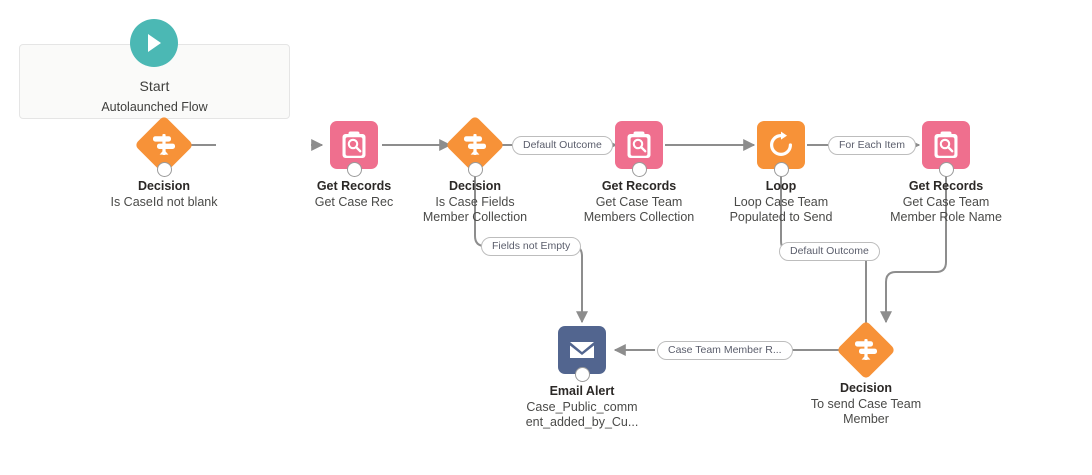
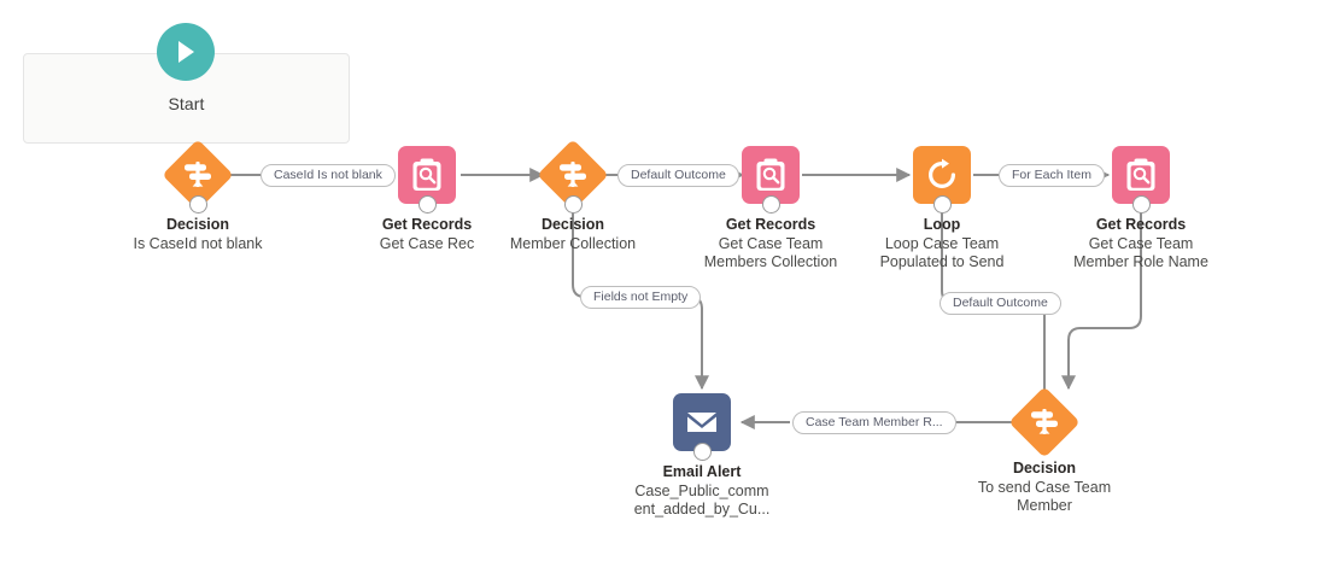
  Start
- Autolaunched Flow
  Decision
  Is CaseId not blank
  Get Records
  Get Case Rec
  Decision
- Is Case Fields
  Member Collection
  Get Records
  Get Case Team
  Members Collection
  Loop
  Loop Case Team
  Populated to Send
  Get Records
  Get Case Team
  Member Role Name
  Email Alert
  Case_Public_comm
  ent_added_by_Cu...
  Decision
  To send Case Team
  Member
+ CaseId Is not blank
  Default Outcome
  Fields not Empty
  For Each Item
  Default Outcome
  Case Team Member R...
